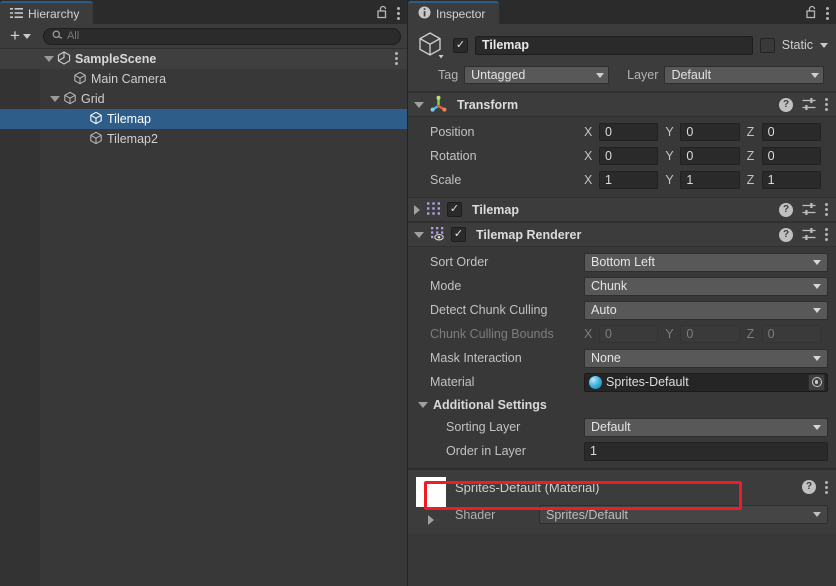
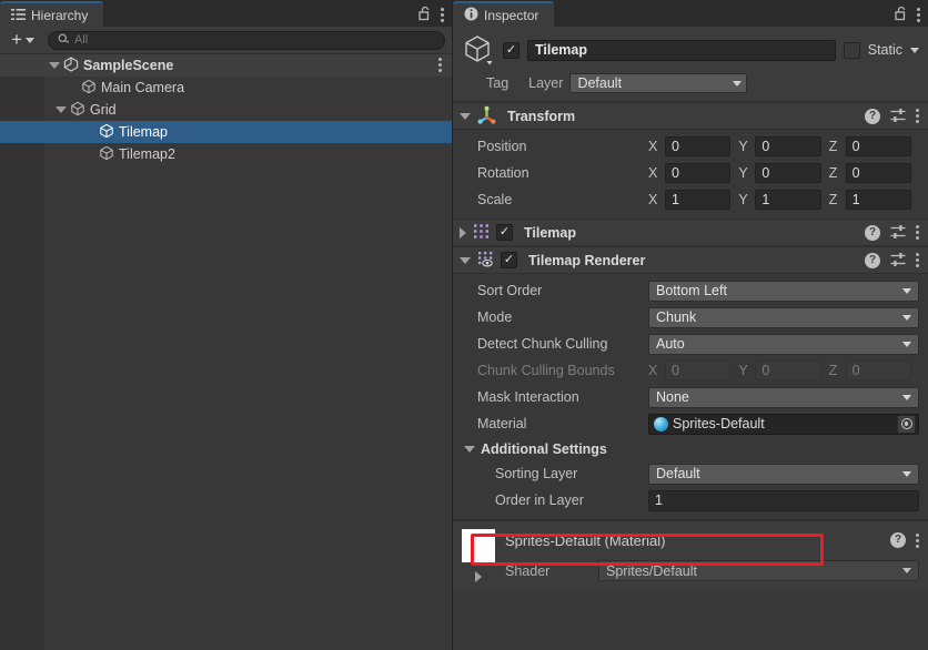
  Hierarchy
  +
  All
  SampleScene
  Main Camera
  Grid
  Tilemap
  Tilemap2
  Inspector
  ✓
  Tilemap
  Static
  Tag
- Untagged
  Layer
  Default
  Transform
  ?
  Position
  X
  0
  Y
  0
  Z
  0
  Rotation
  X
  0
  Y
  0
  Z
  0
  Scale
  X
  1
  Y
  1
  Z
  1
  ✓
  Tilemap
  ?
  ✓
  Tilemap Renderer
  ?
  Sort Order
  Bottom Left
  Mode
  Chunk
  Detect Chunk Culling
  Auto
  Chunk Culling Bounds
  X
  0
  Y
  0
  Z
  0
  Mask Interaction
  None
  Material
  Sprites-Default
  Additional Settings
  Sorting Layer
  Default
  Order in Layer
  1
  Sprites-Default (Material)
  ?
  Shader
  Sprites/Default
